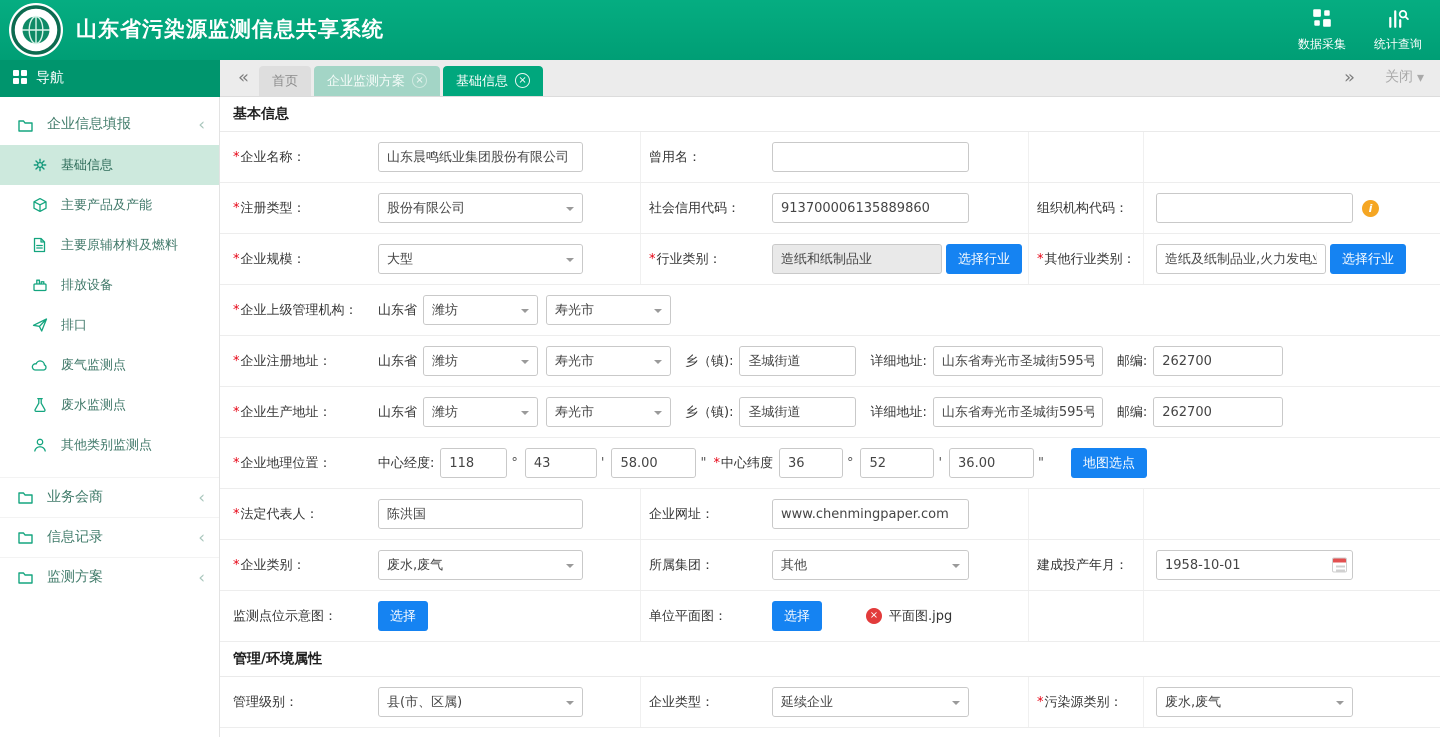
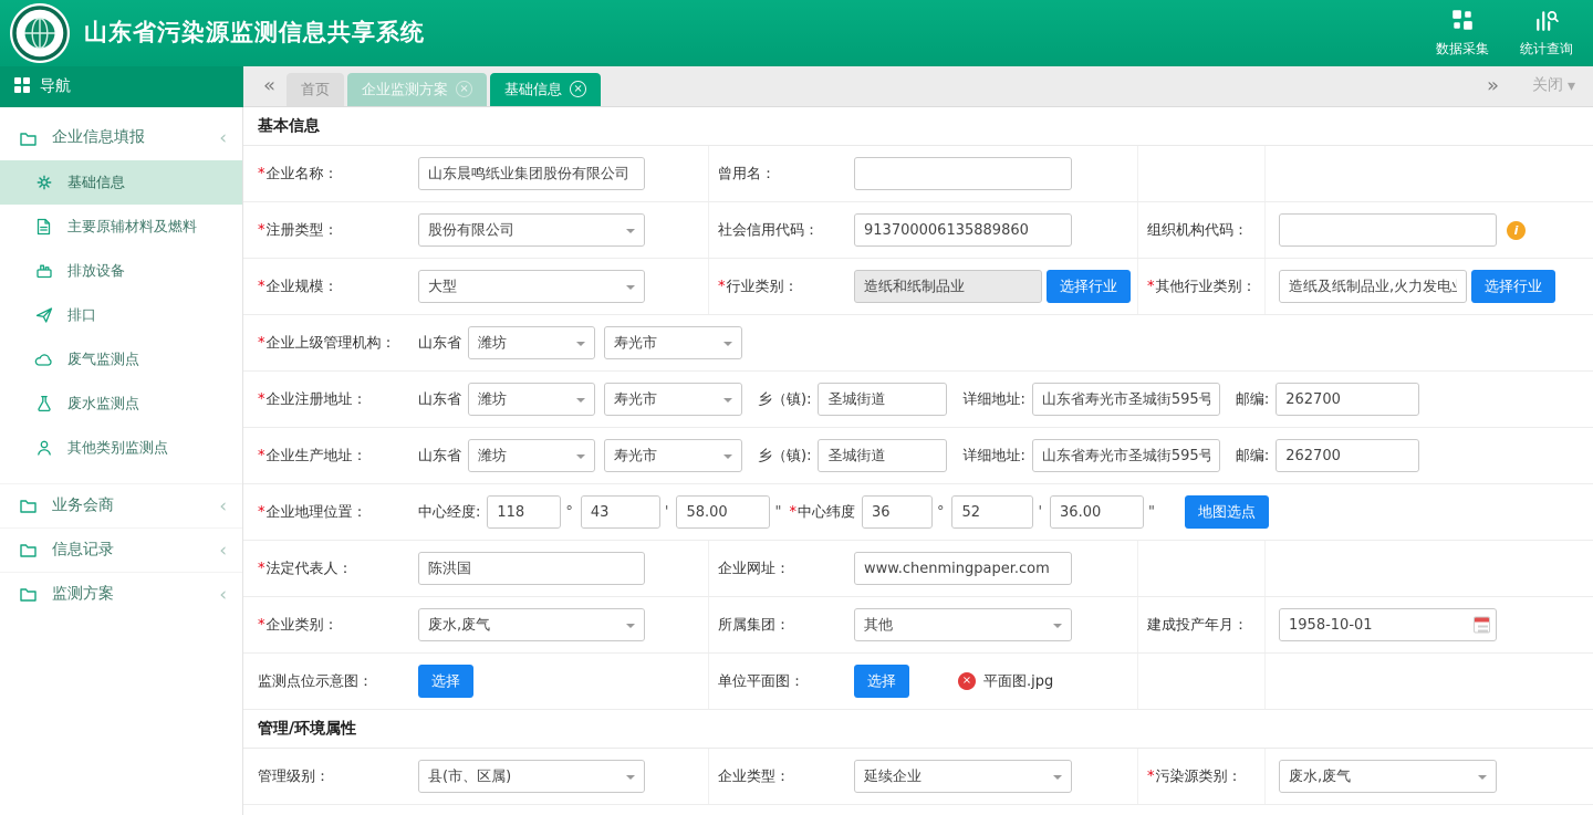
  山东省污染源监测信息共享系统
  数据采集
  统计查询
  导航
  «
  首页
  企业监测方案
  ×
  基础信息
  ×
  »
  关闭
  ▾
  企业信息填报
  ‹
  基础信息
- 主要产品及产能
  主要原辅材料及燃料
  排放设备
  排口
  废气监测点
  废水监测点
  其他类别监测点
  业务会商
  ‹
  信息记录
  ‹
  监测方案
  ‹
  基本信息
  *
  企业名称：
  山东晨鸣纸业集团股份有限公司
  曾用名：
  *
  注册类型：
  股份有限公司
  社会信用代码：
  913700006135889860
  组织机构代码：
  i
  *
  企业规模：
  大型
  *
  行业类别：
  造纸和纸制品业
  选择行业
  *
  其他行业类别：
  造纸及纸制品业,火力发电
  选择行业
  *
  企业上级管理机构：
  山东省
  潍坊
  寿光市
  *
  企业注册地址：
  山东省
  潍坊
  寿光市
  乡（镇):
  圣城街道
  详细地址:
  山东省寿光市圣城街595号
  邮编:
  262700
  *
  企业生产地址：
  山东省
  潍坊
  寿光市
  乡（镇):
  圣城街道
  详细地址:
  山东省寿光市圣城街595号
  邮编:
  262700
  *
  企业地理位置：
  中心经度:
  118
  °
  43
  '
  58.00
  "
  *
  中心纬度
  36
  °
  52
  '
  36.00
  "
  地图选点
  *
  法定代表人：
  陈洪国
  企业网址：
  www.chenmingpaper.com
  *
  企业类别：
  废水,废气
  所属集团：
  其他
  建成投产年月：
  1958-10-01
  监测点位示意图：
  选择
  单位平面图：
  选择
  ×
  平面图.jpg
  管理/环境属性
  管理级别：
  县(市、区属)
  企业类型：
  延续企业
  *
  污染源类别：
  废水,废气
